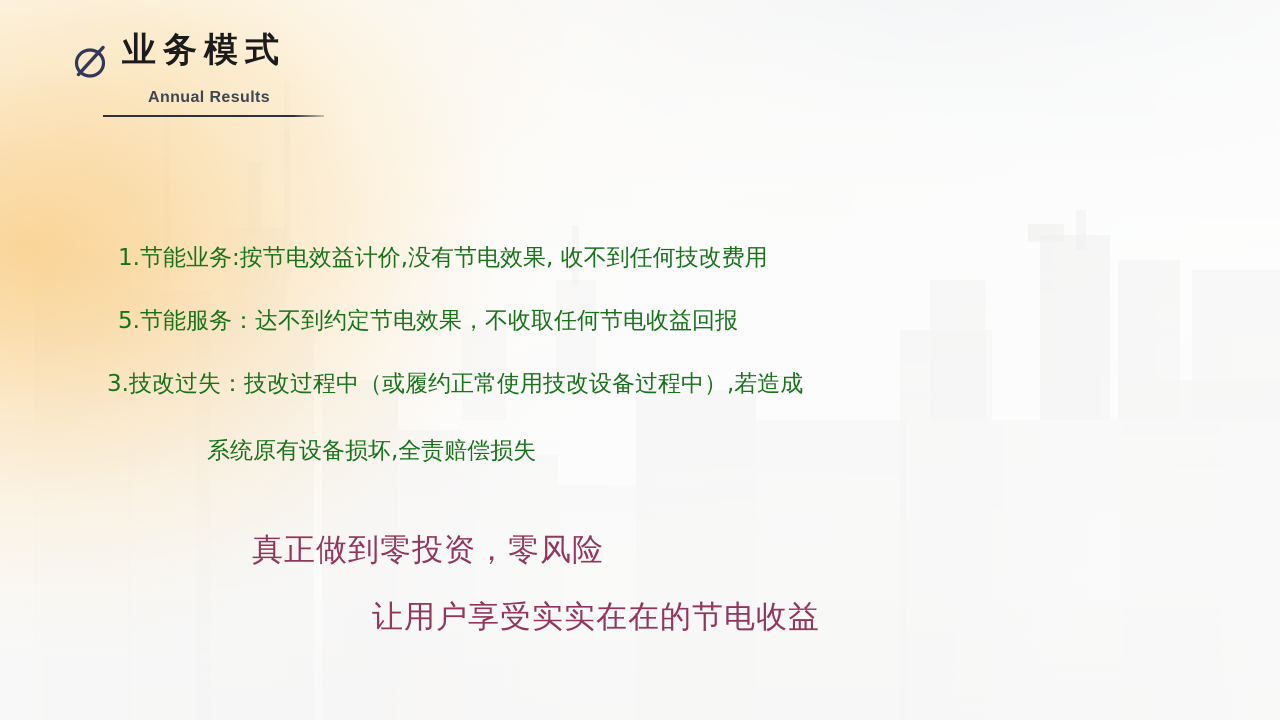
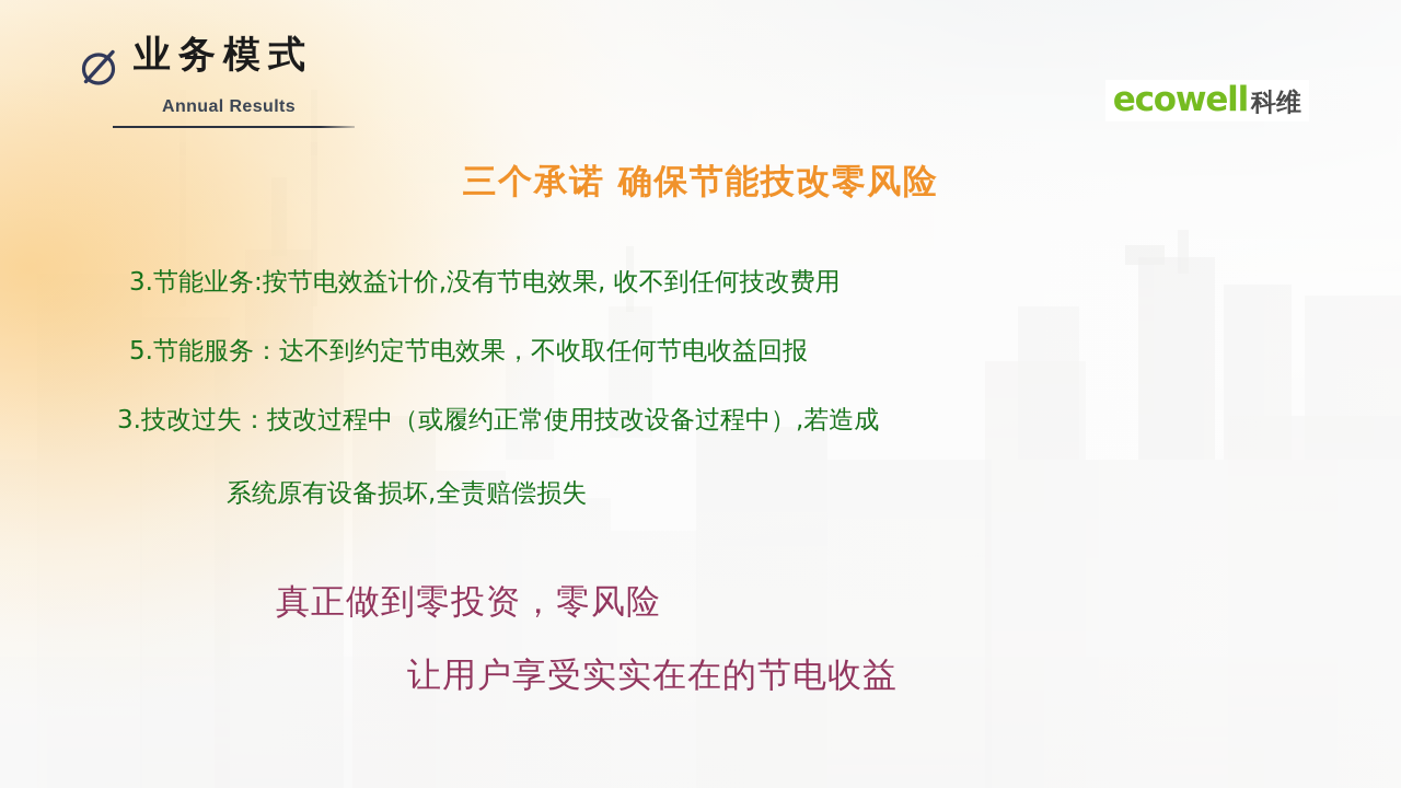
  业务模式
  Annual Results
+ ecowell
+ 科维
+ 三个承诺 确保节能技改零风险
- 1.节能业务:按节电效益计价,没有节电效果, 收不到任何技改费用
+ 3.节能业务:按节电效益计价,没有节电效果, 收不到任何技改费用
  5.节能服务：达不到约定节电效果，不收取任何节电收益回报
  3.技改过失：技改过程中（或履约正常使用技改设备过程中）,若造成
  系统原有设备损坏,全责赔偿损失
  真正做到零投资，零风险
  让用户享受实实在在的节电收益
